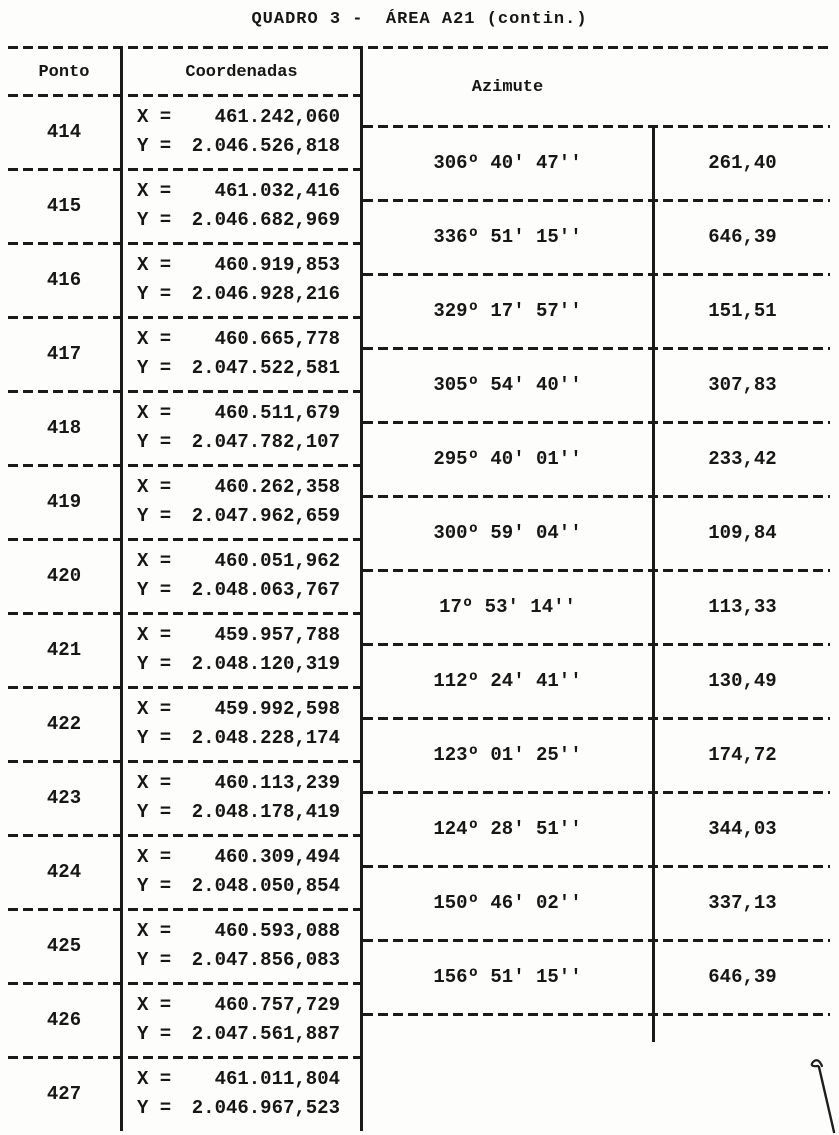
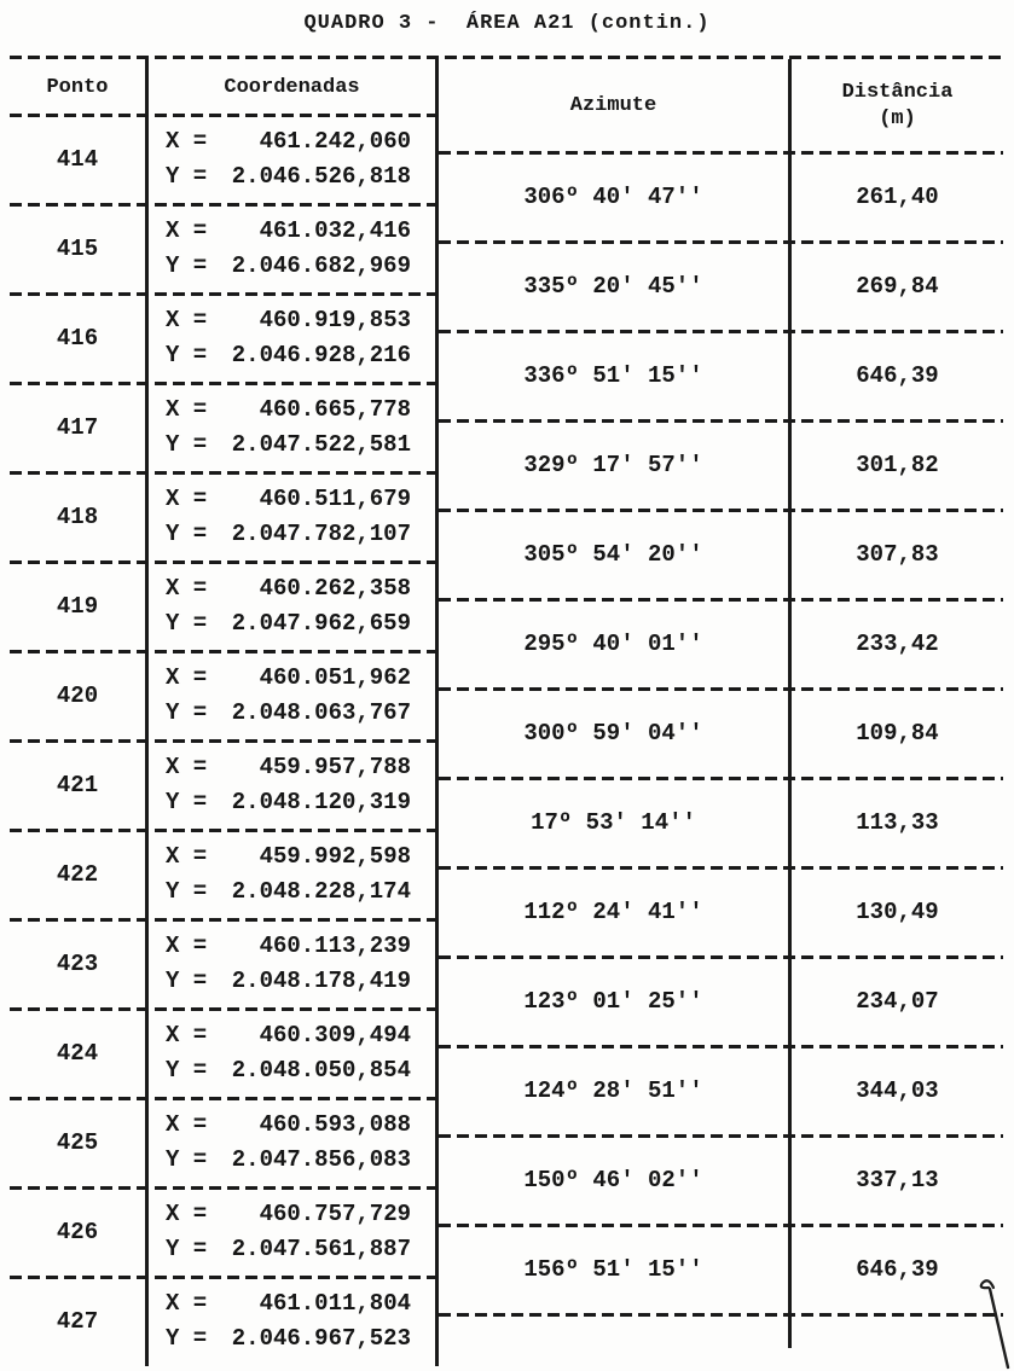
  QUADRO 3 - ÁREA A21 (contin.)
  Ponto
  Coordenadas
  414
  X =
  461.242,060
  Y =
  2.046.526,818
  415
  X =
  461.032,416
  Y =
  2.046.682,969
  416
  X =
  460.919,853
  Y =
  2.046.928,216
  417
  X =
  460.665,778
  Y =
  2.047.522,581
  418
  X =
  460.511,679
  Y =
  2.047.782,107
  419
  X =
  460.262,358
  Y =
  2.047.962,659
  420
  X =
  460.051,962
  Y =
  2.048.063,767
  421
  X =
  459.957,788
  Y =
  2.048.120,319
  422
  X =
  459.992,598
  Y =
  2.048.228,174
  423
  X =
  460.113,239
  Y =
  2.048.178,419
  424
  X =
  460.309,494
  Y =
  2.048.050,854
  425
  X =
  460.593,088
  Y =
  2.047.856,083
  426
  X =
  460.757,729
  Y =
  2.047.561,887
  427
  X =
  461.011,804
  Y =
  2.046.967,523
  Azimute
+ Distância
+ (m)
  306º 40' 47''
  261,40
+ 335º 20' 45''
+ 269,84
  336º 51' 15''
  646,39
  329º 17' 57''
- 151,51
+ 301,82
- 305º 54' 40''
+ 305º 54' 20''
  307,83
  295º 40' 01''
  233,42
  300º 59' 04''
  109,84
  17º 53' 14''
  113,33
  112º 24' 41''
  130,49
  123º 01' 25''
- 174,72
+ 234,07
  124º 28' 51''
  344,03
  150º 46' 02''
  337,13
  156º 51' 15''
  646,39
